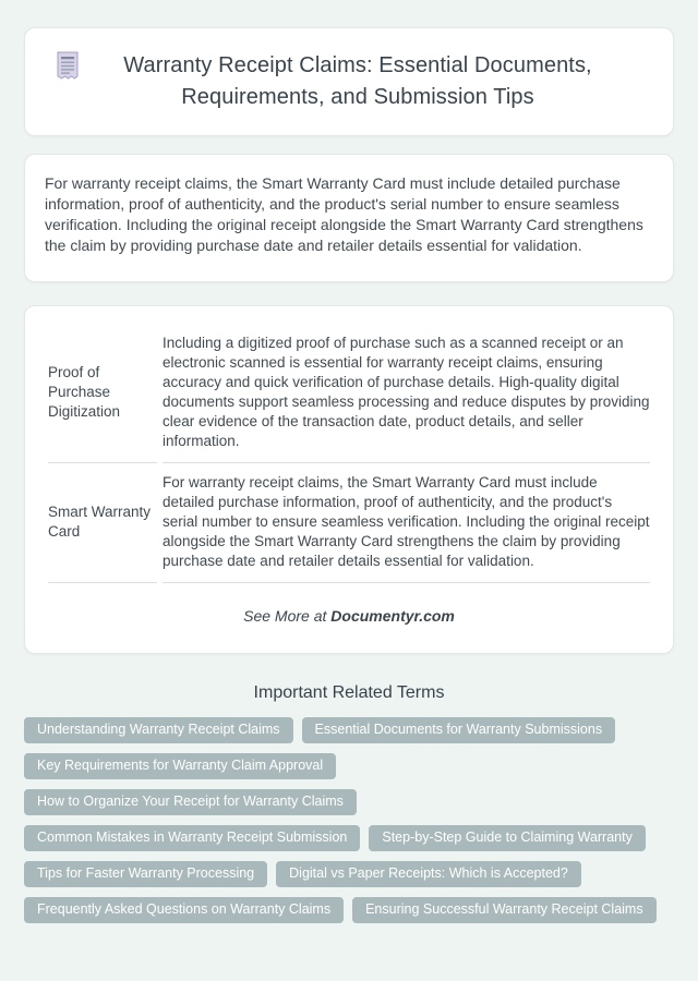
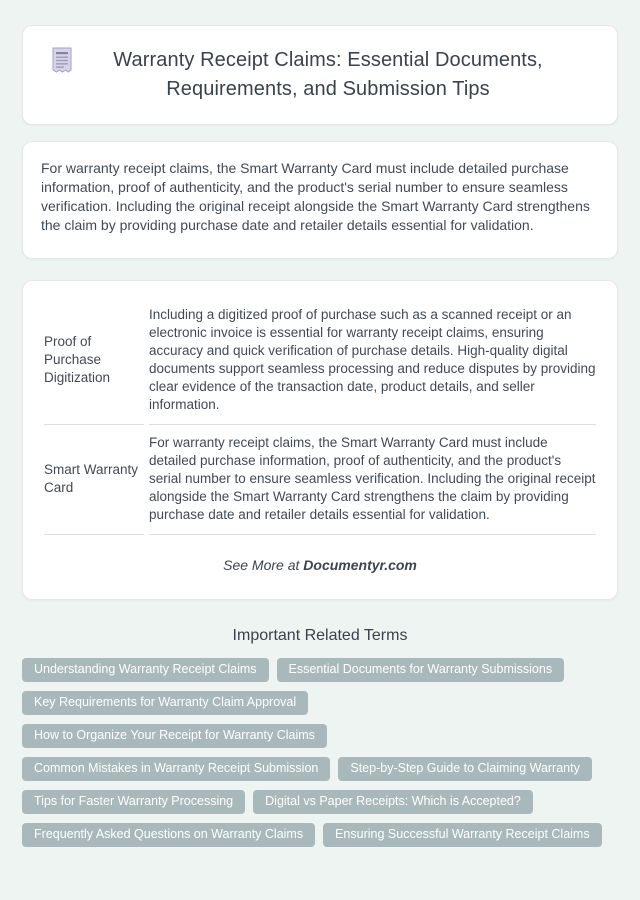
  Warranty Receipt Claims: Essential Documents, Requirements, and Submission Tips
  For warranty receipt claims, the Smart Warranty Card must include detailed purchase information, proof of authenticity, and the product's serial number to ensure seamless verification. Including the original receipt alongside the Smart Warranty Card strengthens the claim by providing purchase date and retailer details essential for validation.
- Proof of Purchase Digitization	Including a digitized proof of purchase such as a scanned receipt or an electronic scanned is essential for warranty receipt claims, ensuring accuracy and quick verification of purchase details. High-quality digital documents support seamless processing and reduce disputes by providing clear evidence of the transaction date, product details, and seller information.
+ Proof of Purchase Digitization	Including a digitized proof of purchase such as a scanned receipt or an electronic invoice is essential for warranty receipt claims, ensuring accuracy and quick verification of purchase details. High-quality digital documents support seamless processing and reduce disputes by providing clear evidence of the transaction date, product details, and seller information.
  Smart Warranty Card	For warranty receipt claims, the Smart Warranty Card must include detailed purchase information, proof of authenticity, and the product's serial number to ensure seamless verification. Including the original receipt alongside the Smart Warranty Card strengthens the claim by providing purchase date and retailer details essential for validation.
  See More at Documentyr.com
  Important Related Terms
  Understanding Warranty Receipt Claims
  Essential Documents for Warranty Submissions
  Key Requirements for Warranty Claim Approval
  How to Organize Your Receipt for Warranty Claims
  Common Mistakes in Warranty Receipt Submission
  Step-by-Step Guide to Claiming Warranty
  Tips for Faster Warranty Processing
  Digital vs Paper Receipts: Which is Accepted?
  Frequently Asked Questions on Warranty Claims
  Ensuring Successful Warranty Receipt Claims
